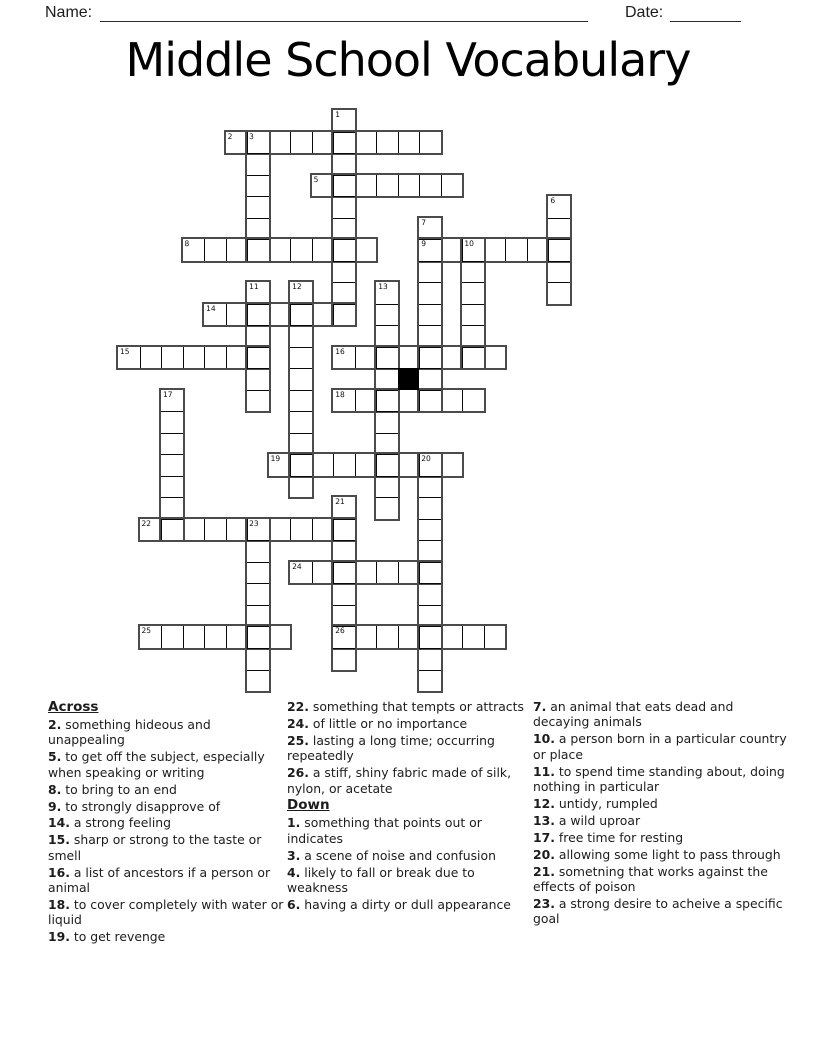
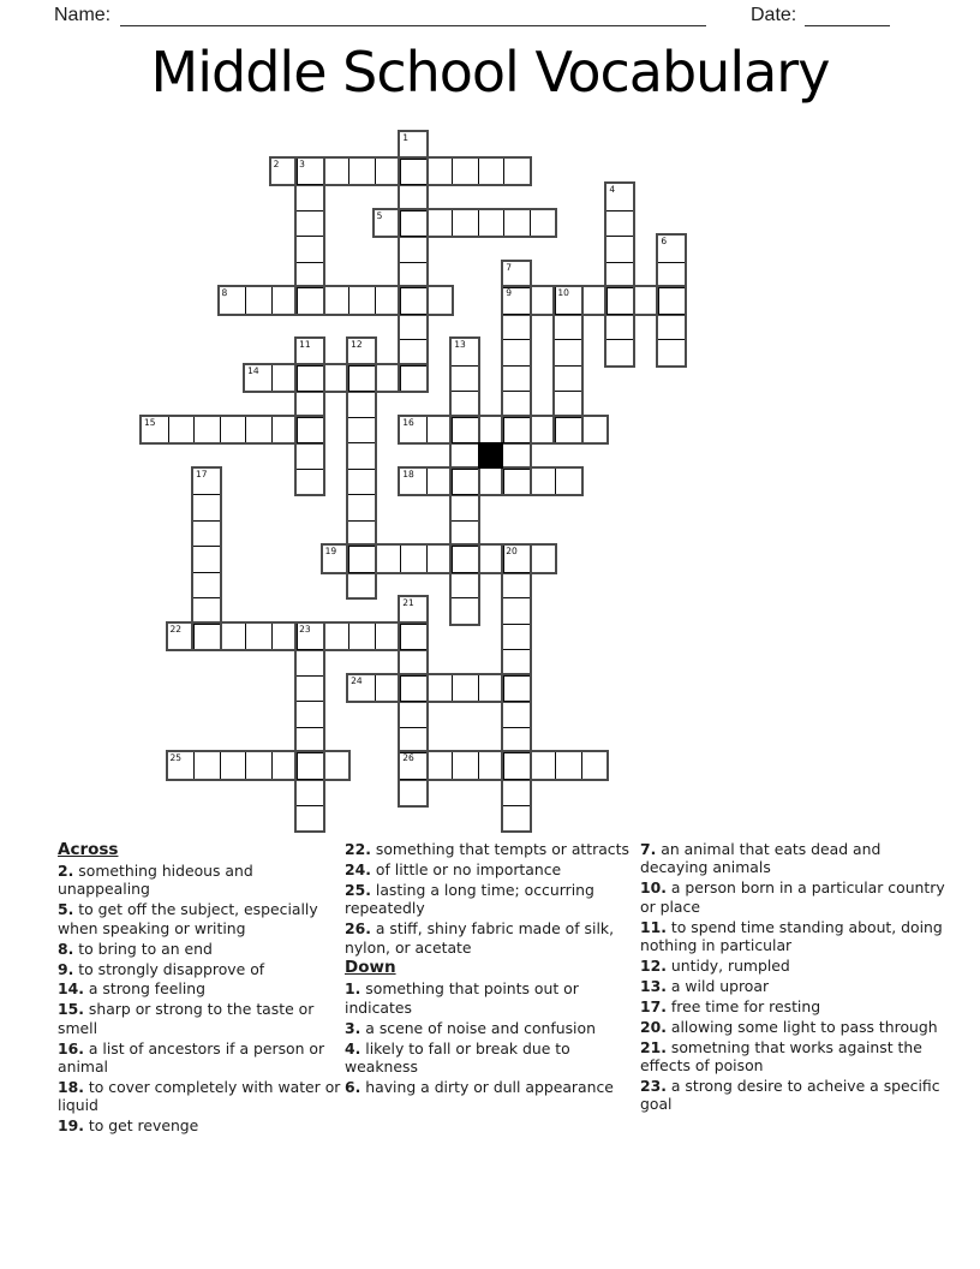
  Name:
  Date:
  Middle School Vocabulary
  2
  5
  8
  9
  14
  15
  16
  18
  19
  22
  24
  25
  26
  1
  3
+ 4
  6
  7
  10
  11
  12
  13
  17
  20
  21
  23
  Across
  2. something hideous and unappealing
  5. to get off the subject, especially when speaking or writing
  8. to bring to an end
  9. to strongly disapprove of
  14. a strong feeling
  15. sharp or strong to the taste or smell
  16. a list of ancestors if a person or animal
  18. to cover completely with water or liquid
  19. to get revenge
  22. something that tempts or attracts
  24. of little or no importance
  25. lasting a long time; occurring repeatedly
  26. a stiff, shiny fabric made of silk, nylon, or acetate
  Down
  1. something that points out or indicates
  3. a scene of noise and confusion
  4. likely to fall or break due to weakness
  6. having a dirty or dull appearance
  7. an animal that eats dead and decaying animals
  10. a person born in a particular country or place
  11. to spend time standing about, doing nothing in particular
  12. untidy, rumpled
  13. a wild uproar
  17. free time for resting
  20. allowing some light to pass through
  21. sometning that works against the effects of poison
  23. a strong desire to acheive a specific goal
